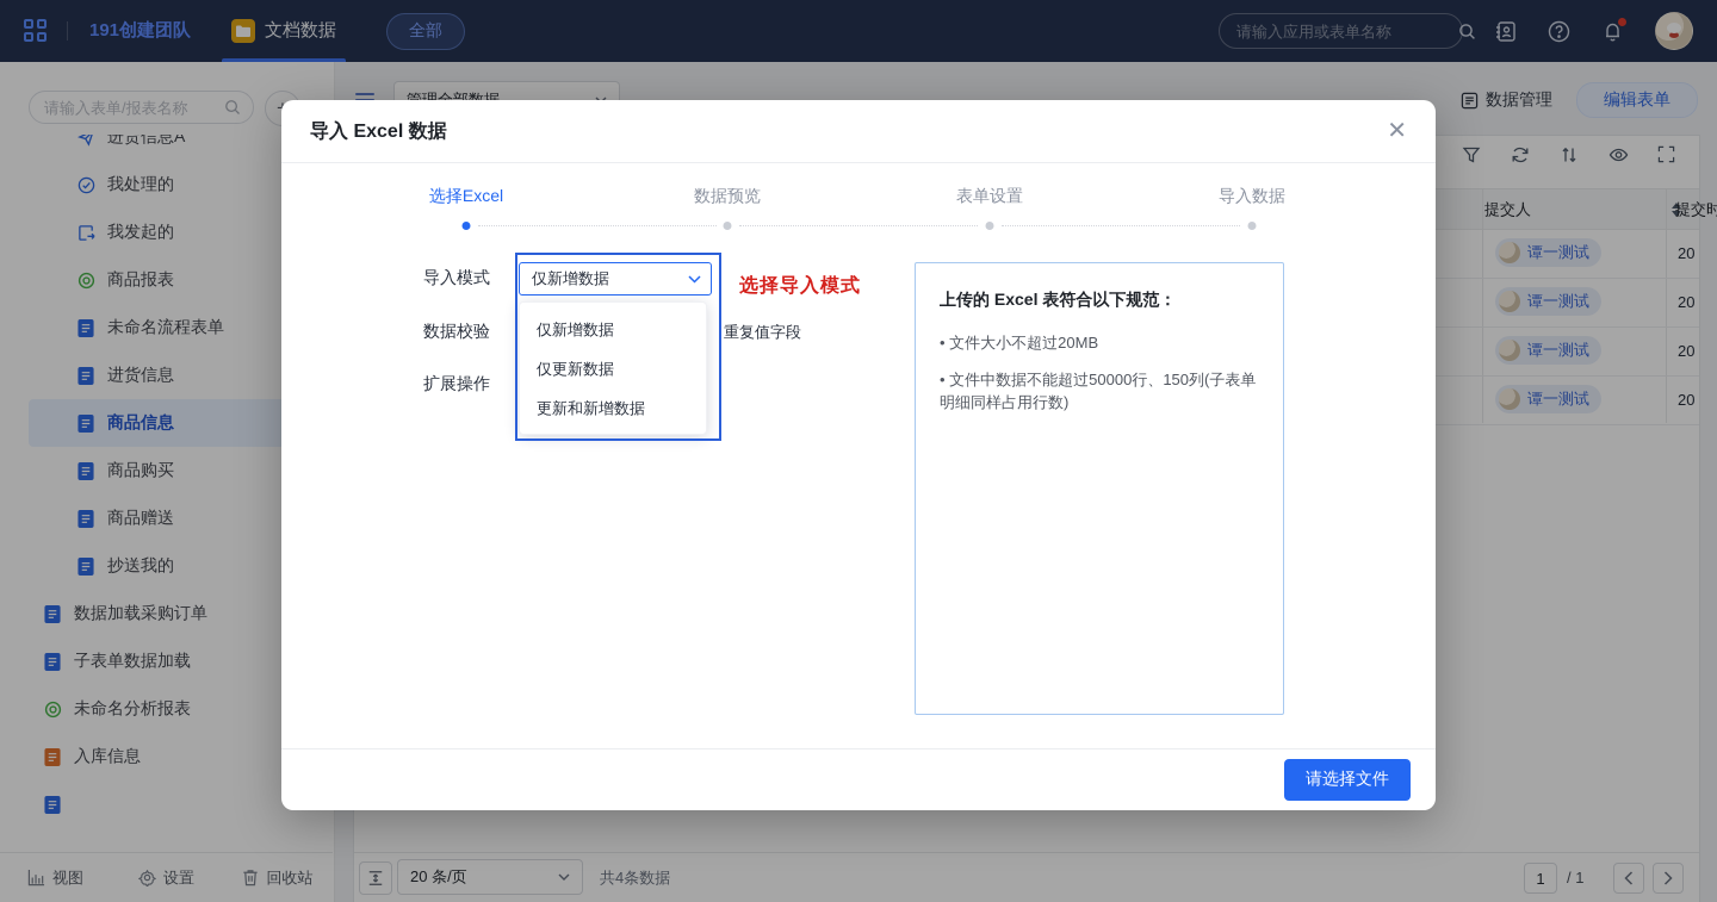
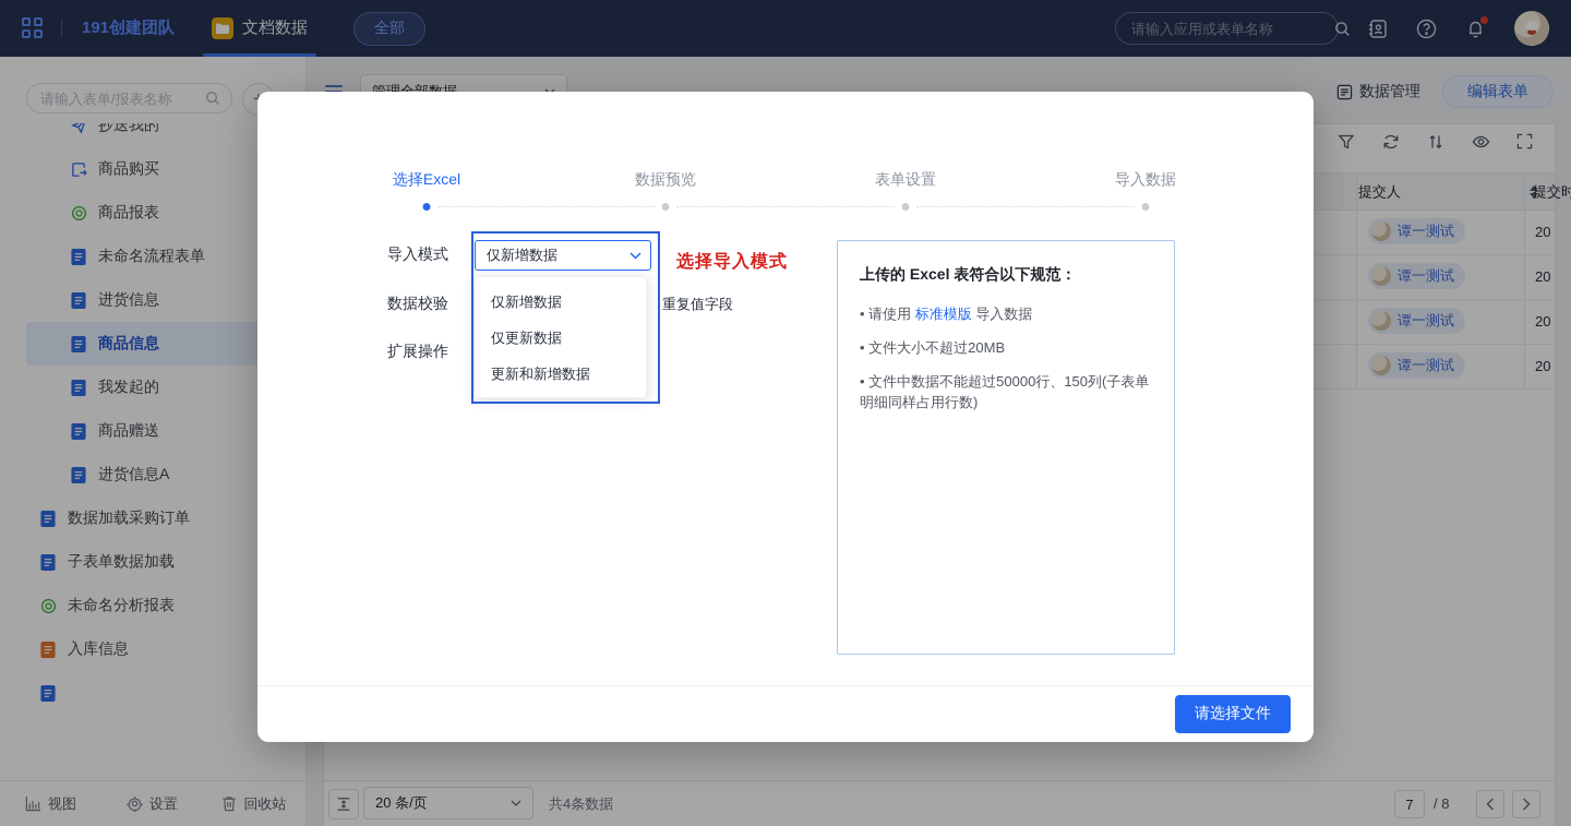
  191创建团队
  文档数据
  全部
  请输入应用或表单名称
  请输入表单/报表名称
- 进货信息A
+ 抄送我的
- 我处理的
- 我发起的
+ 商品购买
  商品报表
  未命名流程表单
  进货信息
  商品信息
- 商品购买
+ 我发起的
  商品赠送
- 抄送我的
+ 进货信息A
  数据加载采购订单
  子表单数据加载
  未命名分析报表
  入库信息
  视图
  设置
  回收站
  数据管理
  编辑表单
  提交人
  提交时
  谭一测试
  20
  谭一测试
  20
  谭一测试
  20
  谭一测试
  20
  20 条/页
  共4条数据
- 1
+ 7
- / 1
+ / 8
- 导入 Excel 数据
- ✕
  选择Excel
  数据预览
  表单设置
  导入数据
  导入模式
  数据校验
  扩展操作
  重复值字段
  仅新增数据
  仅新增数据
  仅更新数据
  更新和新增数据
  选择导入模式
  上传的 Excel 表符合以下规范：
+ 请使用 标准模版 导入数据
  文件大小不超过20MB
  文件中数据不能超过50000行、150列(子表单明细同样占用行数)
  请选择文件
